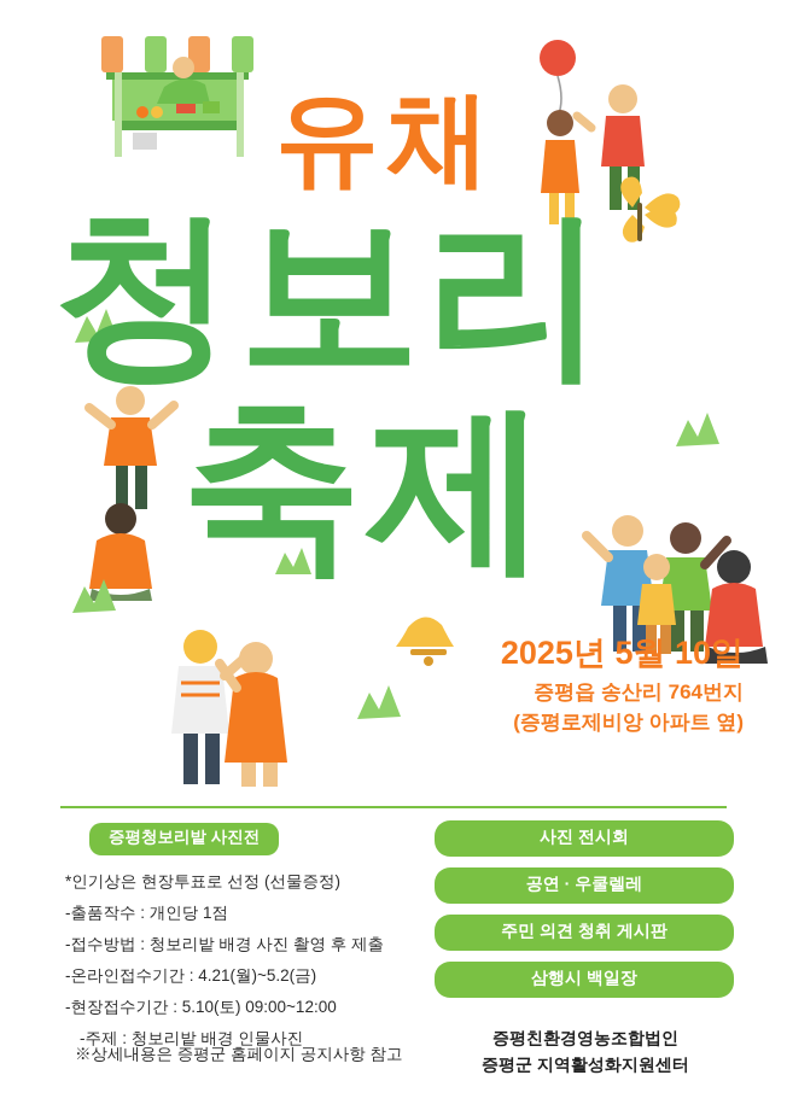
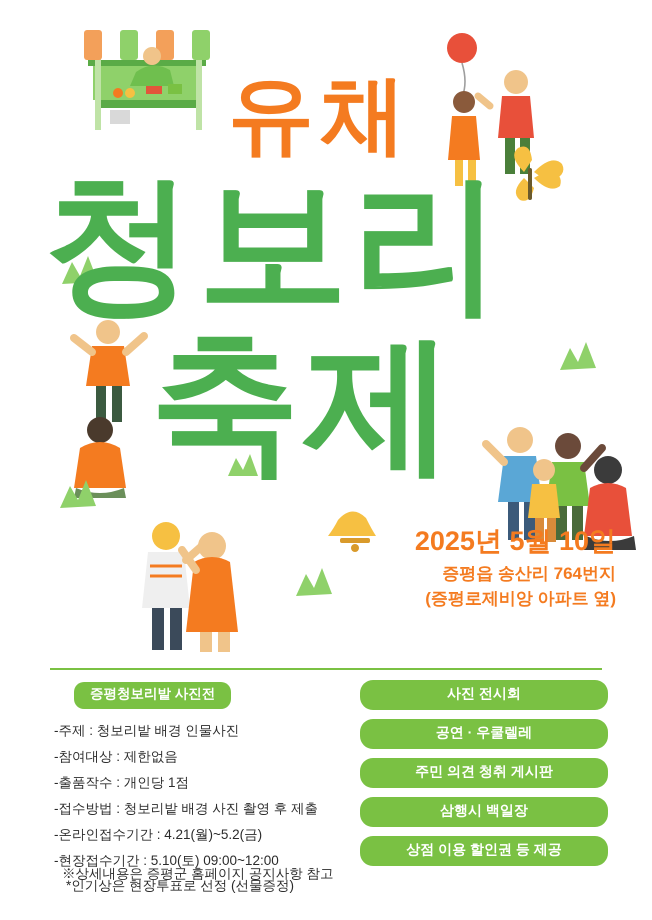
  유채
  청보리
  축제
  2025년 5월 10일
  증평읍 송산리 764번지
  (증평로제비앙 아파트 옆)
  증평청보리밭 사진전
- *인기상은 현장투표로 선정 (선물증정)
+ -주제 : 청보리밭 배경 인물사진
+ -참여대상 : 제한없음
  -출품작수 : 개인당 1점
  -접수방법 : 청보리밭 배경 사진 촬영 후 제출
  -온라인접수기간 : 4.21(월)~5.2(금)
  -현장접수기간 : 5.10(토) 09:00~12:00
- -주제 : 청보리밭 배경 인물사진
+ *인기상은 현장투표로 선정 (선물증정)
  사진 전시회
  공연 · 우쿨렐레
  주민 의견 청취 게시판
  삼행시 백일장
+ 상점 이용 할인권 등 제공
  ※상세내용은 증평군 홈페이지 공지사항 참고
- 증평친환경영농조합법인
- 증평군 지역활성화지원센터
